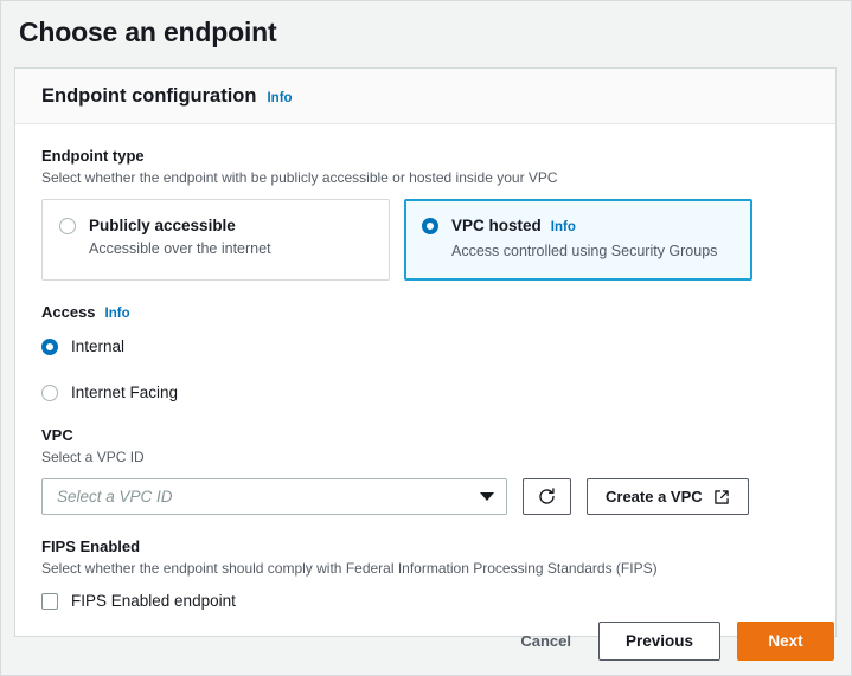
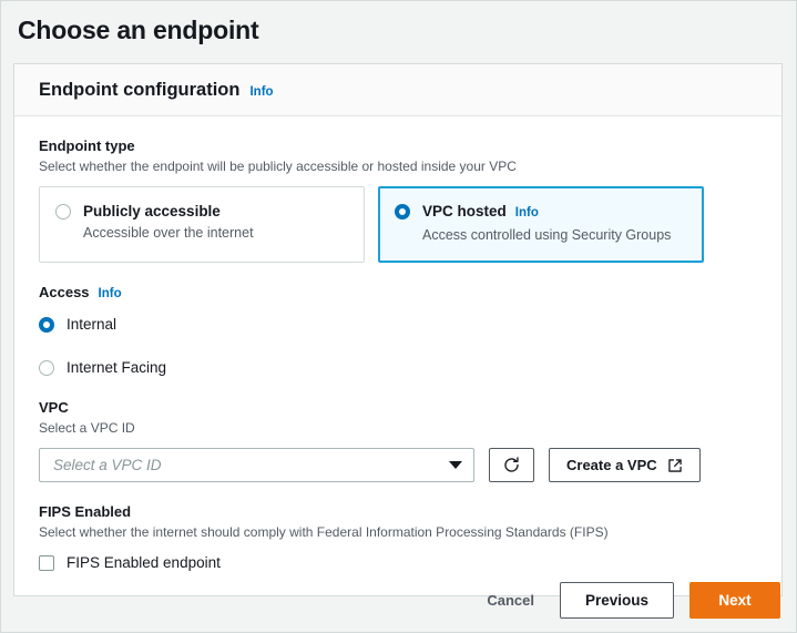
  Choose an endpoint
  Endpoint configuration
  Info
  Endpoint type
- Select whether the endpoint with be publicly accessible or hosted inside your VPC
+ Select whether the endpoint will be publicly accessible or hosted inside your VPC
  Publicly accessible
  Accessible over the internet
  VPC hosted
  Info
  Access controlled using Security Groups
  Access
  Info
  Internal
  Internet Facing
  VPC
  Select a VPC ID
  Select a VPC ID
  Create a VPC
  FIPS Enabled
- Select whether the endpoint should comply with Federal Information Processing Standards (FIPS)
+ Select whether the internet should comply with Federal Information Processing Standards (FIPS)
  FIPS Enabled endpoint
  Cancel
  Previous
  Next
